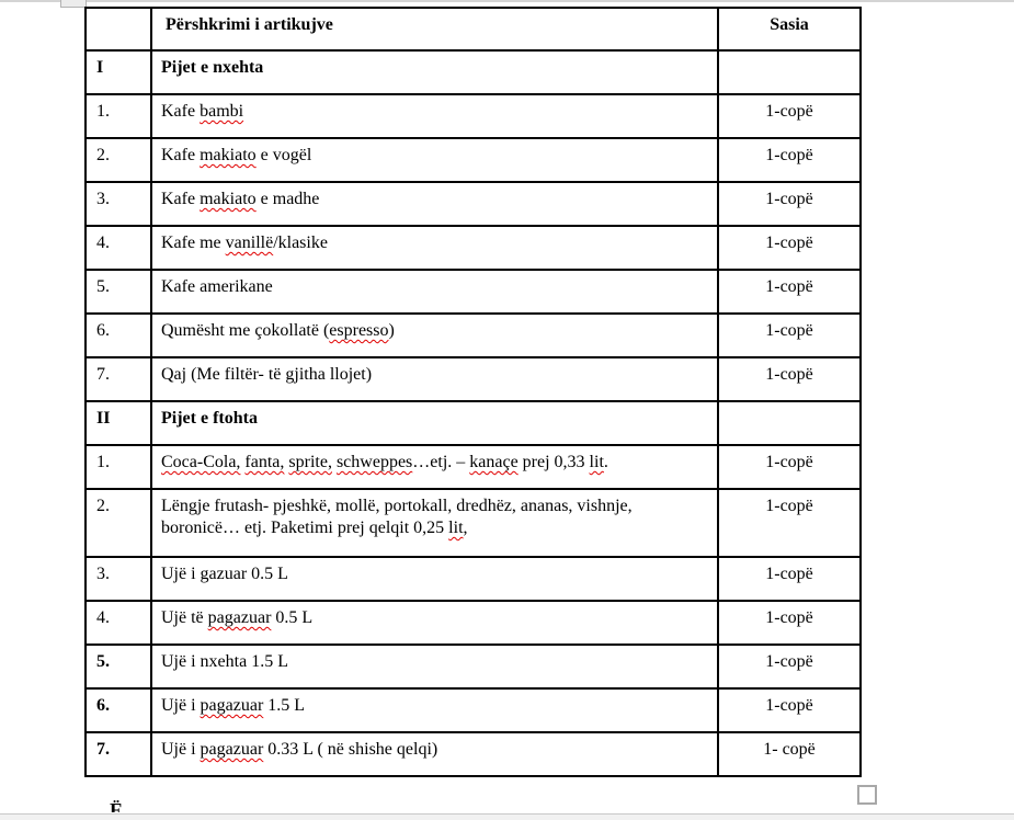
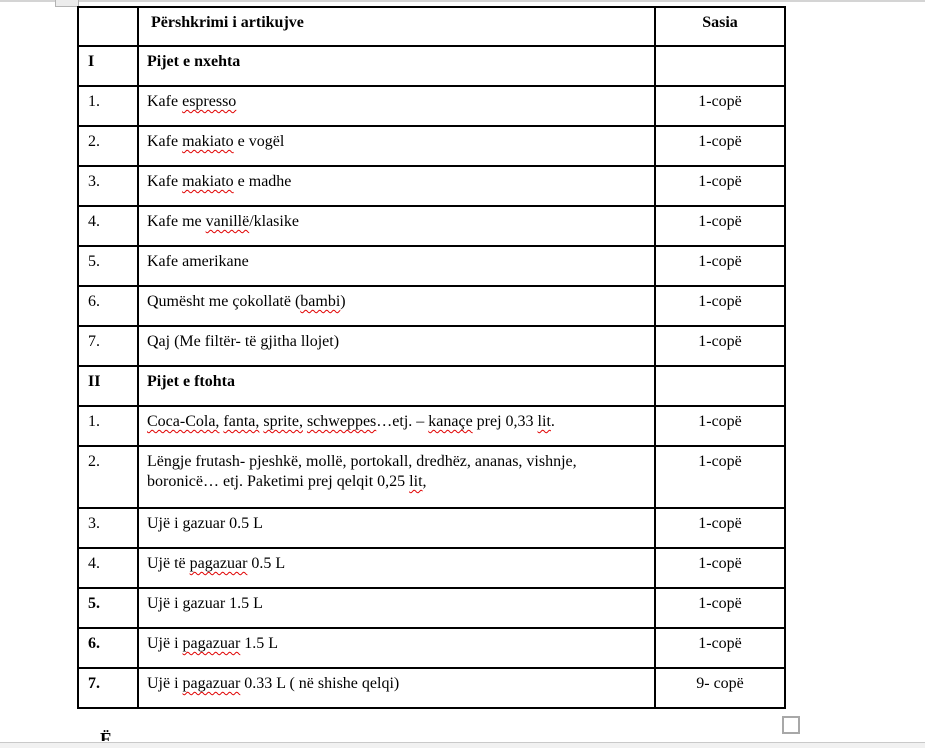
  	Përshkrimi i artikujve	Sasia
  I	Pijet e nxehta
- 1.	Kafe bambi	1-copë
+ 1.	Kafe espresso	1-copë
  2.	Kafe makiato e vogël	1-copë
  3.	Kafe makiato e madhe	1-copë
  4.	Kafe me vanillë/klasike	1-copë
  5.	Kafe amerikane	1-copë
- 6.	Qumësht me çokollatë (espresso)	1-copë
+ 6.	Qumësht me çokollatë (bambi)	1-copë
  7.	Qaj (Me filtër- të gjitha llojet)	1-copë
  II	Pijet e ftohta
  1.	Coca-Cola, fanta, sprite, schweppes…etj. – kanaçe prej 0,33 lit.	1-copë
  2.	Lëngje frutash- pjeshkë, mollë, portokall, dredhëz, ananas, vishnje, boronicë… etj. Paketimi prej qelqit 0,25 lit,	1-copë
  3.	Ujë i gazuar 0.5 L	1-copë
  4.	Ujë të pagazuar 0.5 L	1-copë
- 5.	Ujë i nxehta 1.5 L	1-copë
+ 5.	Ujë i gazuar 1.5 L	1-copë
  6.	Ujë i pagazuar 1.5 L	1-copë
- 7.	Ujë i pagazuar 0.33 L ( në shishe qelqi)	1- copë
+ 7.	Ujë i pagazuar 0.33 L ( në shishe qelqi)	9- copë
  Ë
